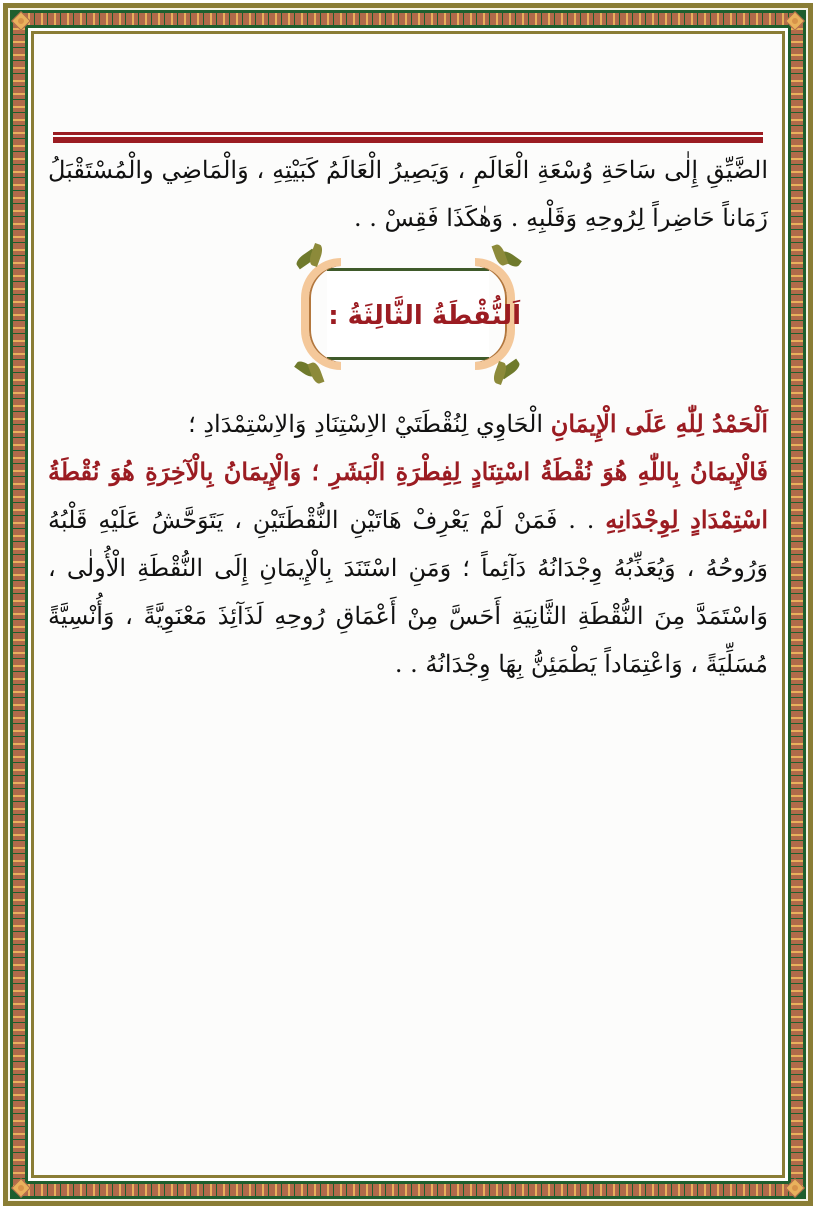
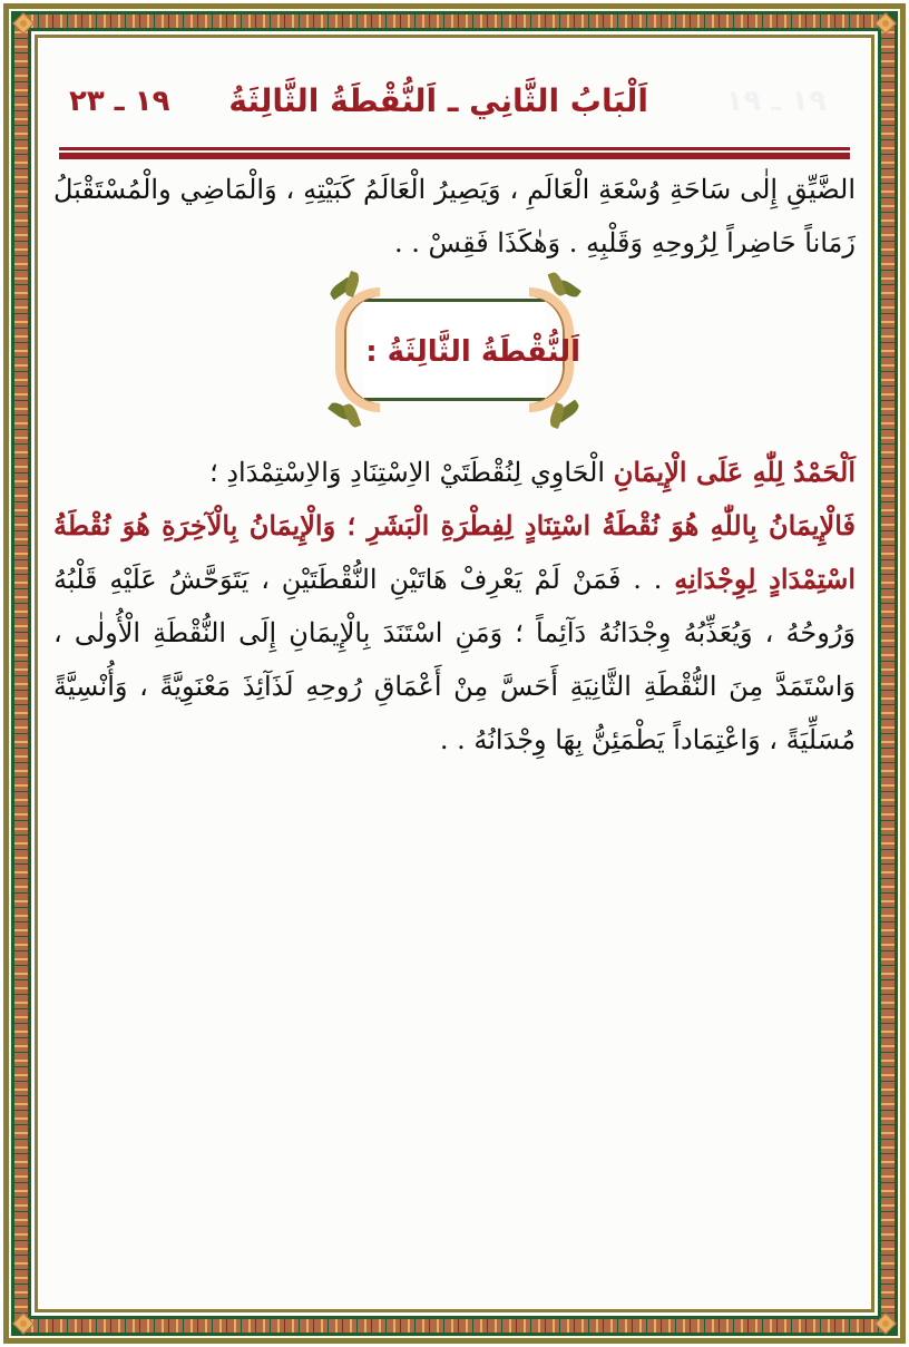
+ اَلْبَابُ الثَّانِي ـ اَلنُّقْطَةُ الثَّالِثَةُ
+ ١٩ ـ ٢٣
  الضَّيِّقِ إِلٰى سَاحَةِ وُسْعَةِ الْعَالَمِ ، وَيَصِيرُ الْعَالَمُ كَبَيْتِهِ ، وَالْمَاضِي والْمُسْتَقْبَلُ زَمَاناً حَاضِراً لِرُوحِهِ وَقَلْبِهِ . وَهٰكَذَا فَقِسْ . .
  اَلنُّقْطَةُ الثَّالِثَةُ :
  اَلْحَمْدُ لِلّٰهِ عَلَى الْإِيمَانِ الْحَاوِي لِنُقْطَتَيْ الاِسْتِنَادِ وَالاِسْتِمْدَادِ ؛
  فَالْإِيمَانُ بِاللّٰهِ هُوَ نُقْطَةُ اسْتِنَادٍ لِفِطْرَةِ الْبَشَرِ ؛ وَالْإِيمَانُ بِالْآخِرَةِ هُوَ نُقْطَةُ اسْتِمْدَادٍ لِوِجْدَانِهِ . . فَمَنْ لَمْ يَعْرِفْ هَاتَيْنِ النُّقْطَتَيْنِ ، يَتَوَحَّشُ عَلَيْهِ قَلْبُهُ وَرُوحُهُ ، وَيُعَذِّبُهُ وِجْدَانُهُ دَآئِماً ؛ وَمَنِ اسْتَنَدَ بِالْإِيمَانِ إِلَى النُّقْطَةِ الْأُولٰى ، وَاسْتَمَدَّ مِنَ النُّقْطَةِ الثَّانِيَةِ أَحَسَّ مِنْ أَعْمَاقِ رُوحِهِ لَذَآئِذَ مَعْنَوِيَّةً ، وَأُنْسِيَّةً مُسَلِّيَةً ، وَاعْتِمَاداً يَطْمَئِنُّ بِهَا وِجْدَانُهُ . .
